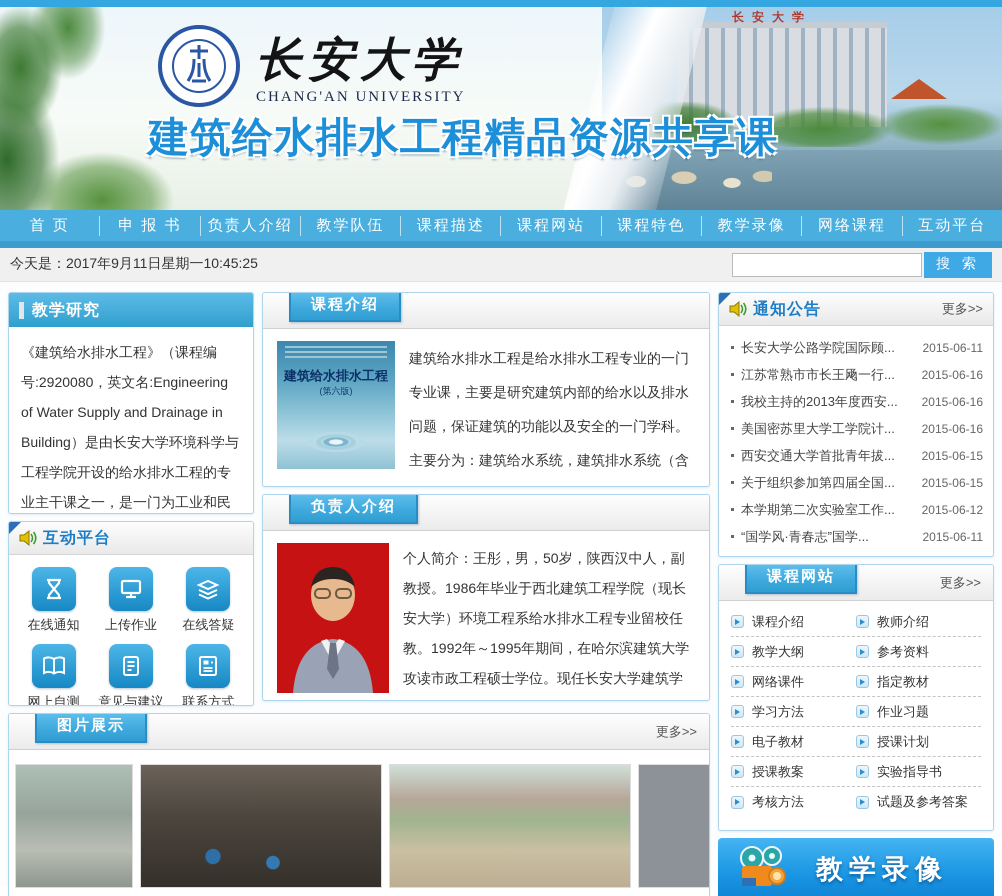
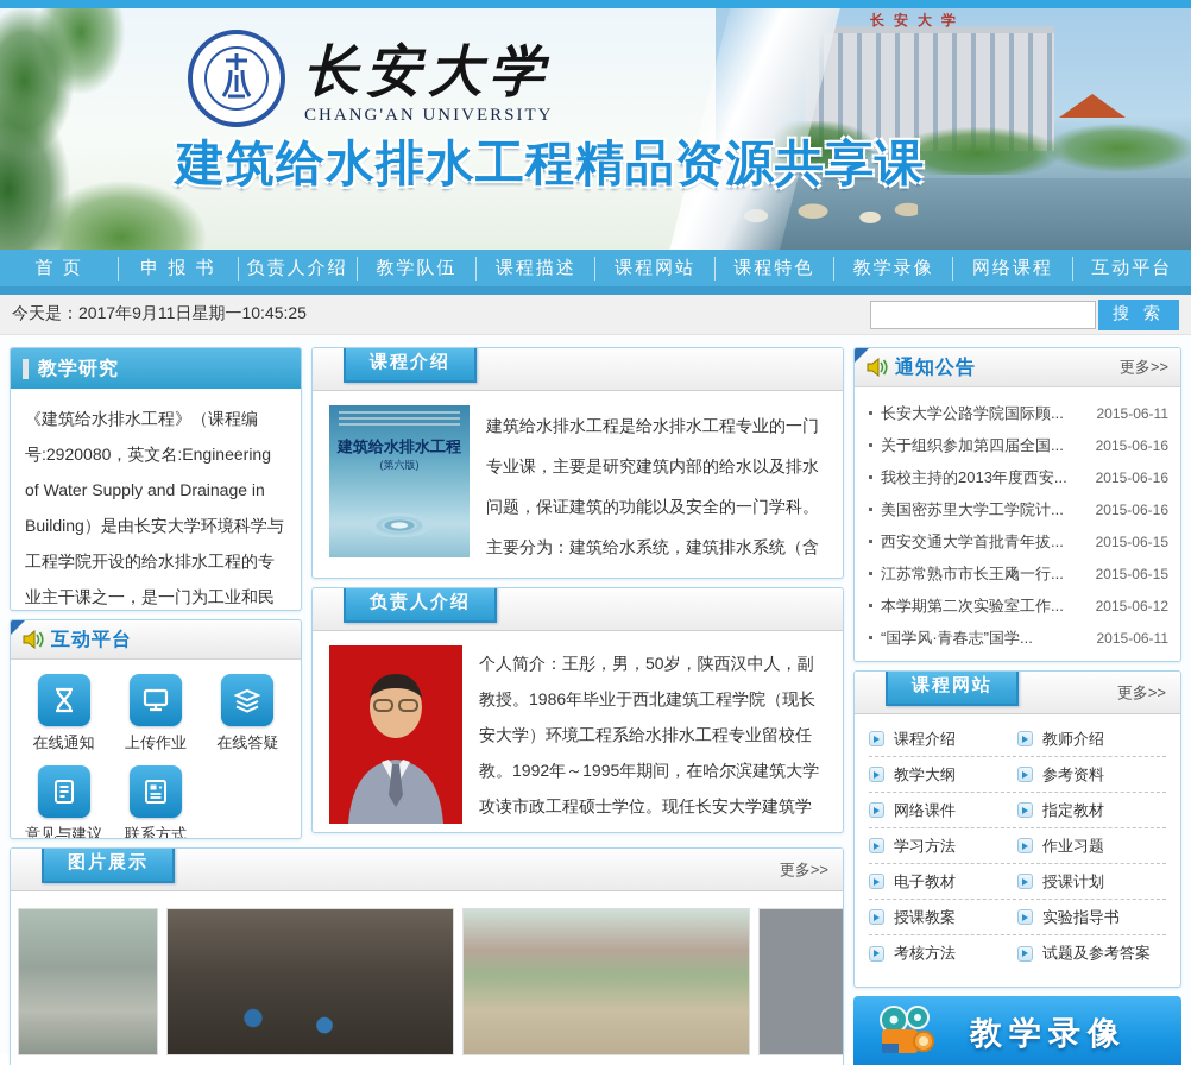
  长安大学
  长安大学
  CHANG'AN UNIVERSITY
  建筑给水排水工程精品资源共享课
  首 页
  申 报 书
  负责人介绍
  教学队伍
  课程描述
  课程网站
  课程特色
  教学录像
  网络课程
  互动平台
  今天是：2017年9月11日星期一10:45:25
  搜 索
  教学研究
  《建筑给水排水工程》（课程编号:2920080，英文名:Engineering of Water Supply and Drainage in Building）是由长安大学环境科学与工程学院开设的给水排水工程的专业主干课之一，是一门为工业和民
  互动平台
  在线通知
  上传作业
  在线答疑
- 网上自测
  意见与建议
  联系方式
  课程介绍
  建筑给水排水工程
  (第六版)
  建筑给水排水工程是给水排水工程专业的一门专业课，主要是研究建筑内部的给水以及排水问题，保证建筑的功能以及安全的一门学科。主要分为：建筑给水系统，建筑排水系统（含
  负责人介绍
  个人简介：王彤，男，50岁，陕西汉中人，副教授。1986年毕业于西北建筑工程学院（现长安大学）环境工程系给水排水工程专业留校任教。1992年～1995年期间，在哈尔滨建筑大学攻读市政工程硕士学位。现任长安大学建筑学
  图片展示
  更多>>
  通知公告
  更多>>
  长安大学公路学院国际顾...
  2015-06-11
- 江苏常熟市市长王飏一行...
+ 关于组织参加第四届全国...
  2015-06-16
  我校主持的2013年度西安...
  2015-06-16
  美国密苏里大学工学院计...
  2015-06-16
  西安交通大学首批青年拔...
  2015-06-15
- 关于组织参加第四届全国...
+ 江苏常熟市市长王飏一行...
  2015-06-15
  本学期第二次实验室工作...
  2015-06-12
  “国学风·青春志”国学...
  2015-06-11
  课程网站
  更多>>
  课程介绍
  教师介绍
  教学大纲
  参考资料
  网络课件
  指定教材
  学习方法
  作业习题
  电子教材
  授课计划
  授课教案
  实验指导书
  考核方法
  试题及参考答案
  教学录像
